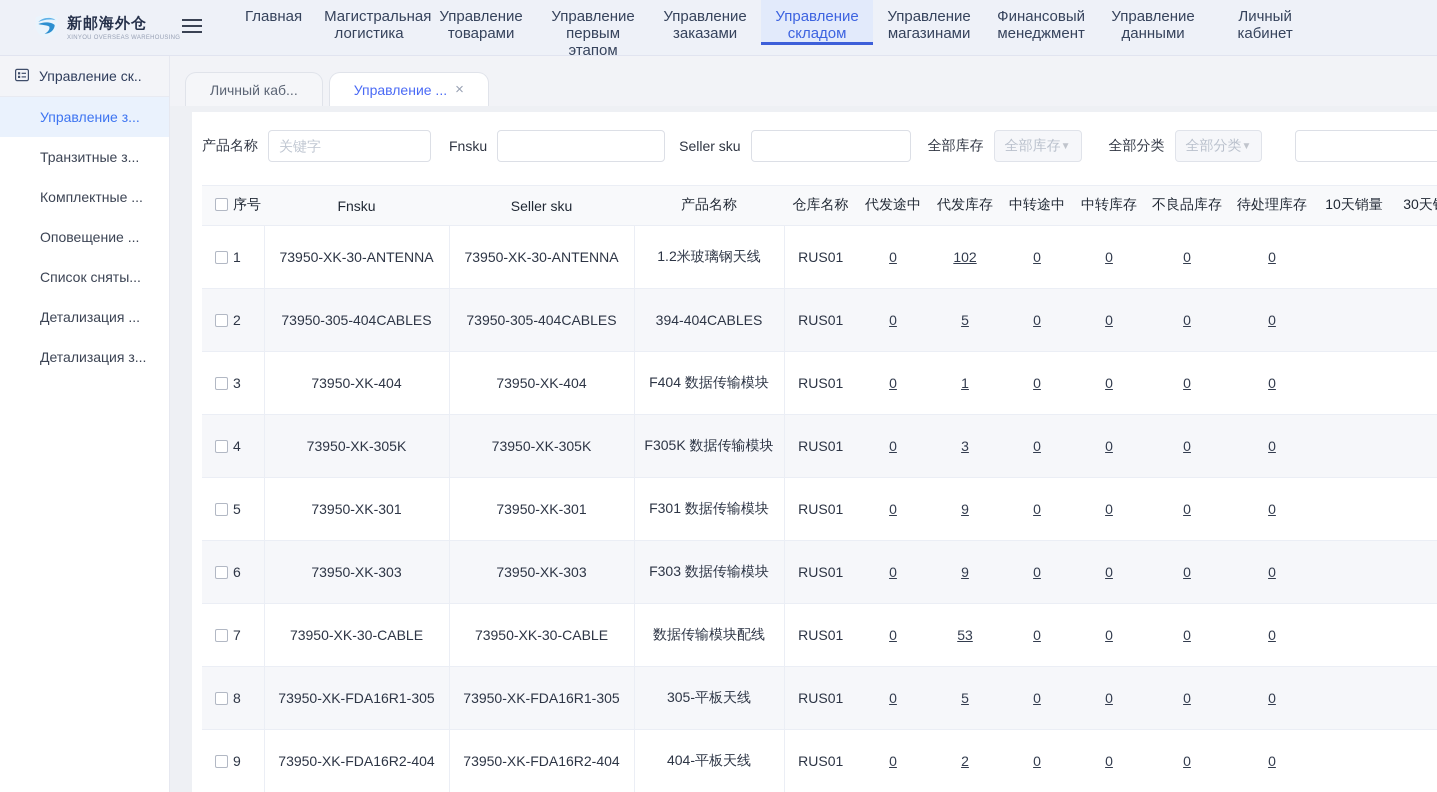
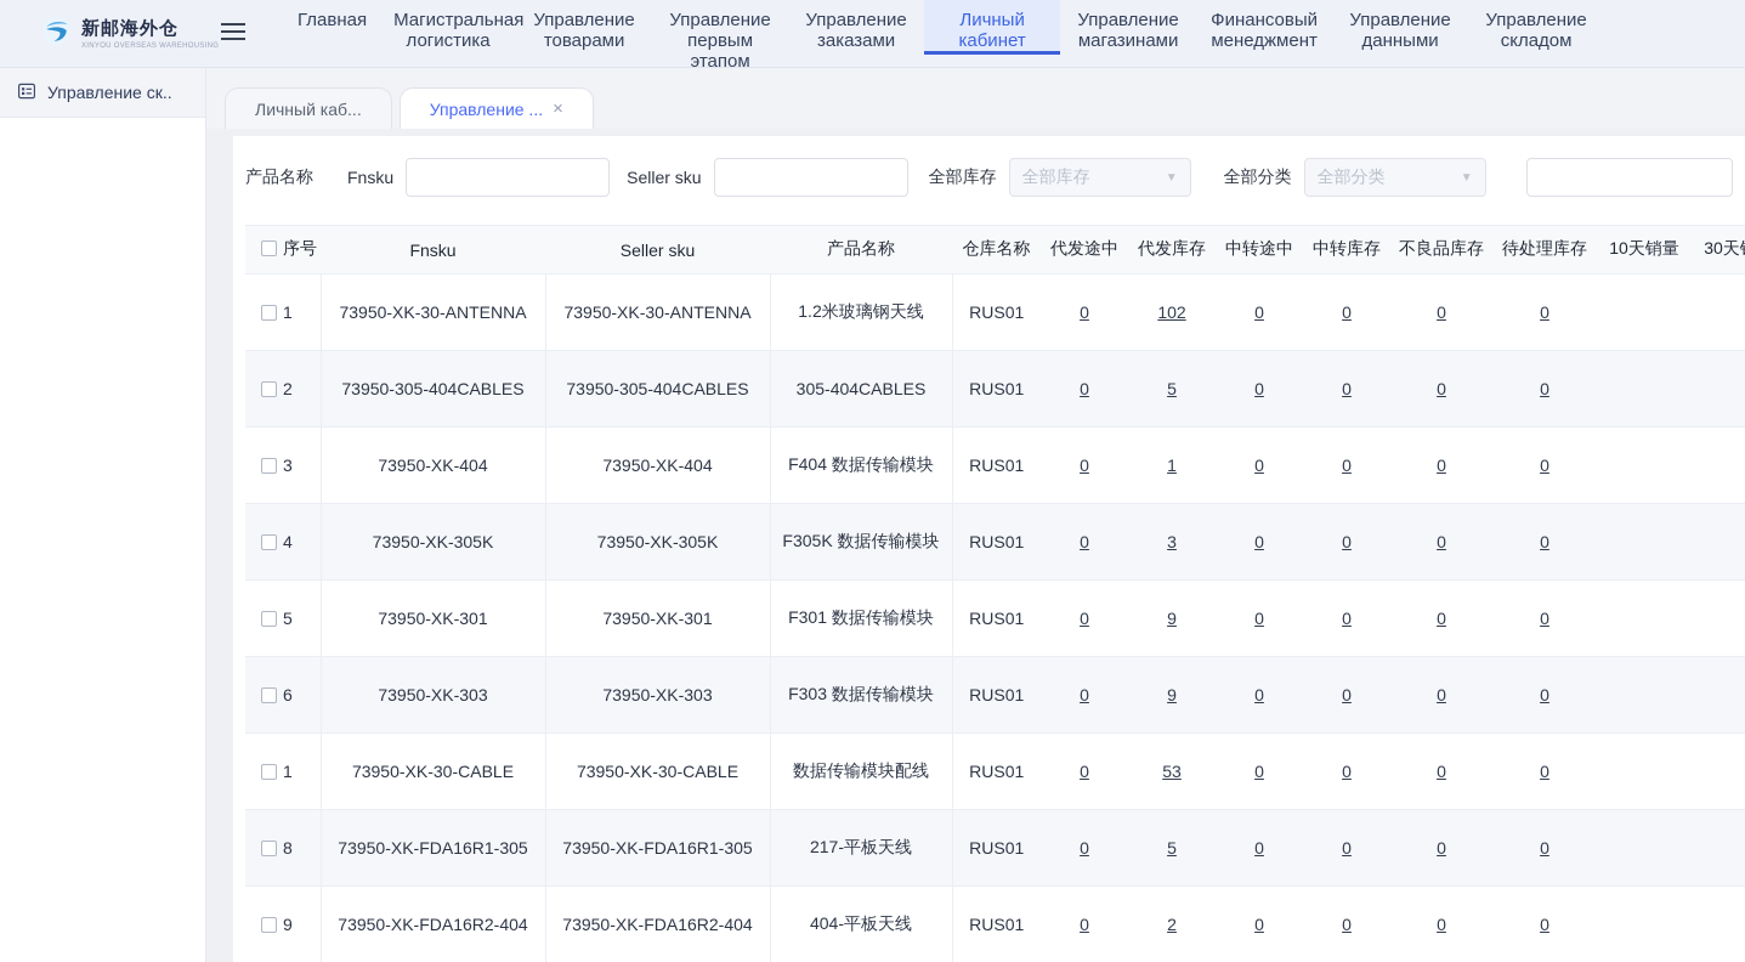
  新邮海外仓
  Главная
  Магистральная логистика
  Управление товарами
  Управление первым этапом
  Управление заказами
- Управление складом
+ Личный кабинет
  Управление магазинами
  Финансовый менеджмент
  Управление данными
- Личный кабинет
+ Управление складом
  Управление ск..
- Управление з...
- Транзитные з...
- Комплектные ...
- Оповещение ...
- Список сняты...
- Детализация ...
- Детализация з...
  Личный каб...
  Управление ...
  ×
  产品名称
- 关键字
  Fnsku
  Seller sku
  全部库存
  全部库存
  ▼
  全部分类
  全部分类
  ▼
  序号	Fnsku	Seller sku	产品名称	仓库名称	代发途中	代发库存	中转途中	中转库存	不良品库存	待处理库存	10天销量	30天
  1	73950-XK-30-ANTENNA	73950-XK-30-ANTENNA	1.2米玻璃钢天线	RUS01	0	102	0	0	0	0
- 2	73950-305-404CABLES	73950-305-404CABLES	394-404CABLES	RUS01	0	5	0	0	0	0
+ 2	73950-305-404CABLES	73950-305-404CABLES	305-404CABLES	RUS01	0	5	0	0	0	0
  3	73950-XK-404	73950-XK-404	F404 数据传输模块	RUS01	0	1	0	0	0	0
  4	73950-XK-305K	73950-XK-305K	F305K 数据传输模块	RUS01	0	3	0	0	0	0
  5	73950-XK-301	73950-XK-301	F301 数据传输模块	RUS01	0	9	0	0	0	0
  6	73950-XK-303	73950-XK-303	F303 数据传输模块	RUS01	0	9	0	0	0	0
- 7	73950-XK-30-CABLE	73950-XK-30-CABLE	数据传输模块配线	RUS01	0	53	0	0	0	0
+ 1	73950-XK-30-CABLE	73950-XK-30-CABLE	数据传输模块配线	RUS01	0	53	0	0	0	0
- 8	73950-XK-FDA16R1-305	73950-XK-FDA16R1-305	305-平板天线	RUS01	0	5	0	0	0	0
+ 8	73950-XK-FDA16R1-305	73950-XK-FDA16R1-305	217-平板天线	RUS01	0	5	0	0	0	0
  9	73950-XK-FDA16R2-404	73950-XK-FDA16R2-404	404-平板天线	RUS01	0	2	0	0	0	0
